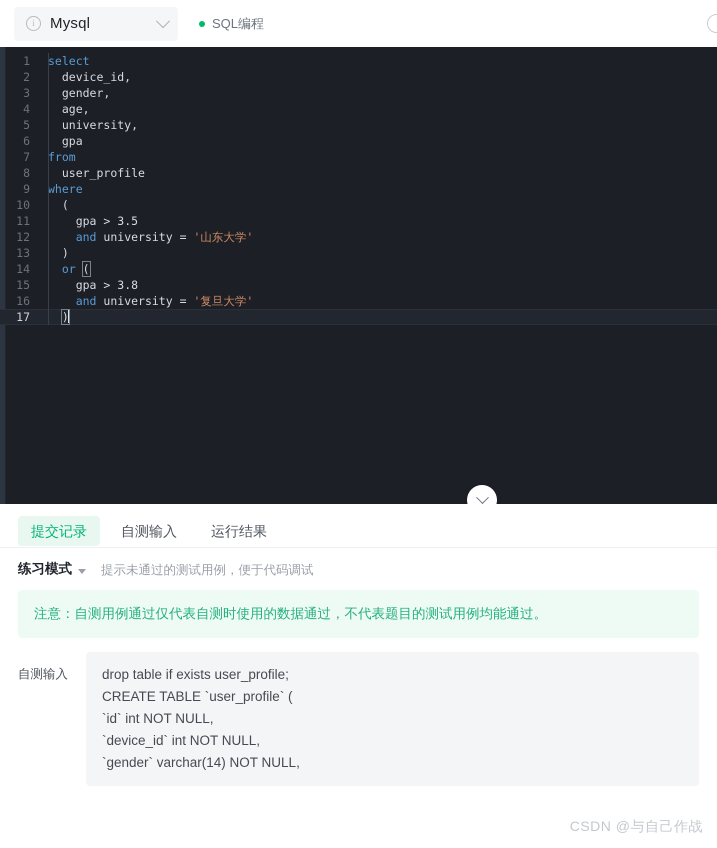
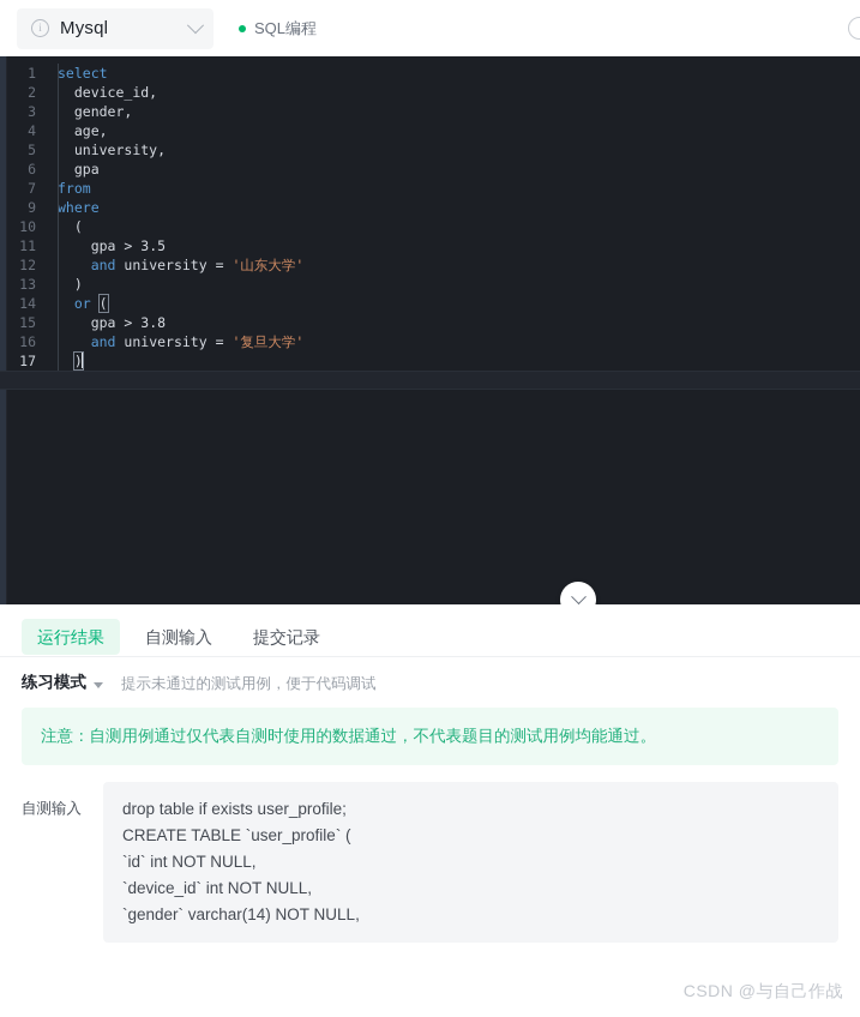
  i
  Mysql
  SQL编程
  1
  select
  2
  device_id,
  3
  gender,
  4
  age,
  5
  university,
  6
  gpa
  7
  from
- 8
- user_profile
  9
  where
  10
  (
  11
  gpa > 3.5
  12
  and university = '山东大学'
  13
  )
  14
  or (
  15
  gpa > 3.8
  16
  and university = '复旦大学'
  17
  )
- 提交记录
+ 运行结果
  自测输入
- 运行结果
+ 提交记录
  练习模式
  提示未通过的测试用例，便于代码调试
  注意：自测用例通过仅代表自测时使用的数据通过，不代表题目的测试用例均能通过。
  自测输入
  drop table if exists user_profile;
  CREATE TABLE `user_profile` (
  `id` int NOT NULL,
  `device_id` int NOT NULL,
  `gender` varchar(14) NOT NULL,
  CSDN @与自己作战
